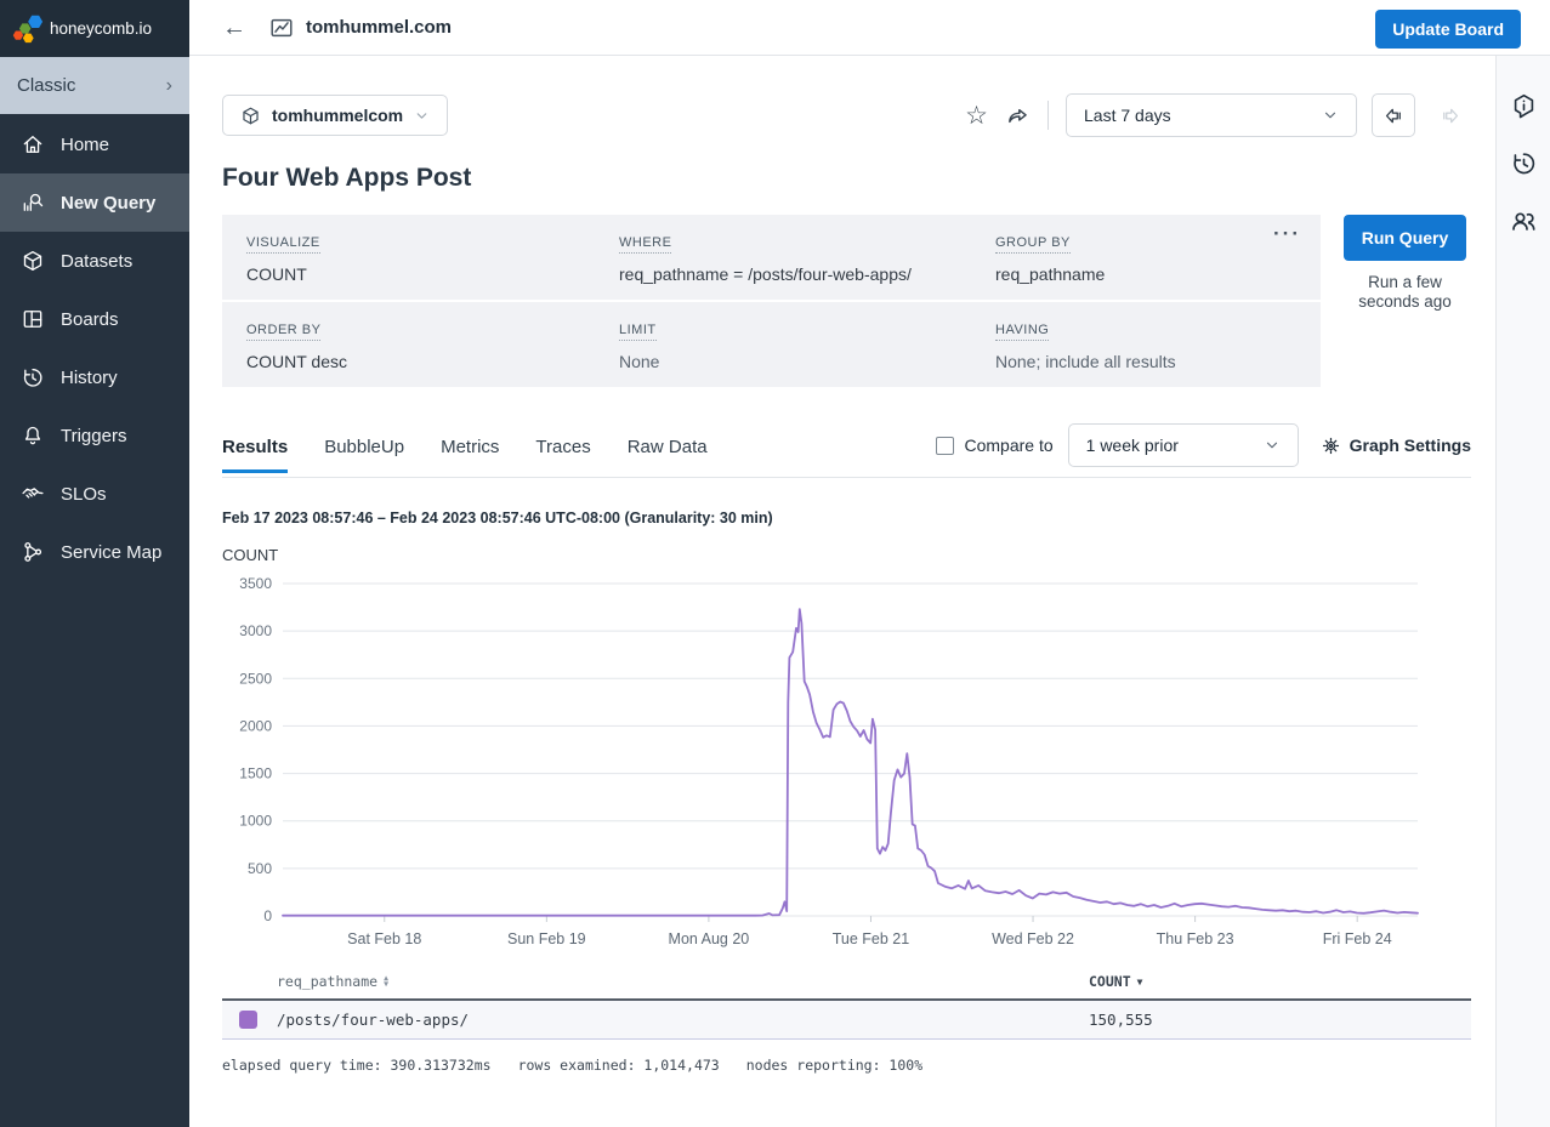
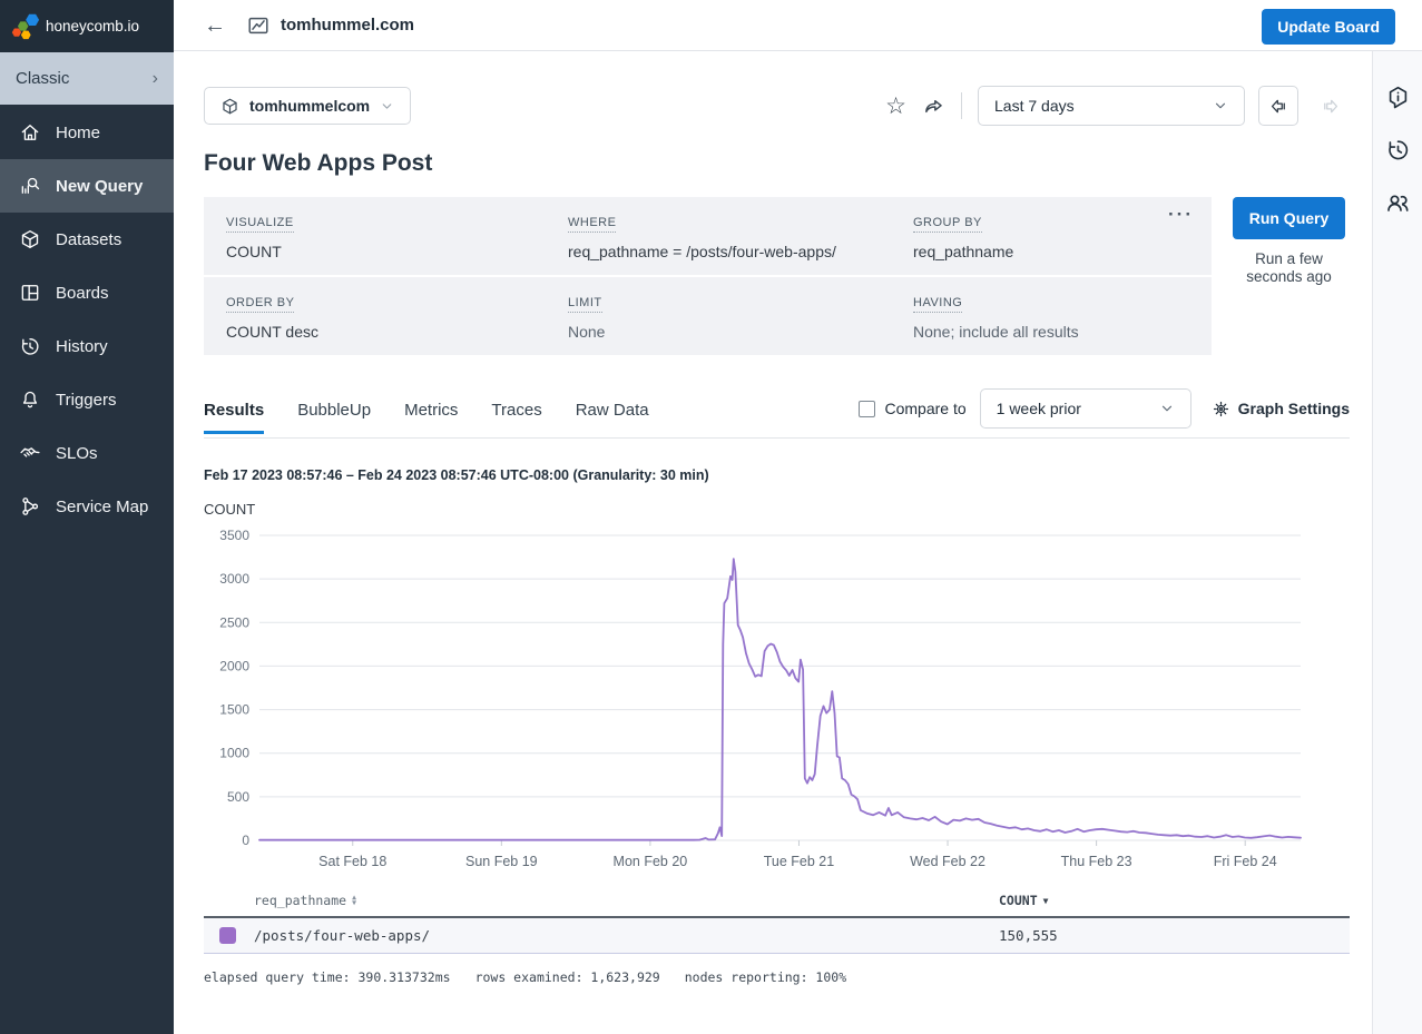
  honeycomb.io
  Classic
  ›
  Home
  New Query
  Datasets
  Boards
  History
  Triggers
  SLOs
  Service Map
  ←
  tomhummel.com
  Update Board
  tomhummelcom
  ☆
  Last 7 days
  Four Web Apps Post
  ···
  VISUALIZE
  COUNT
  WHERE
  req_pathname = /posts/four-web-apps/
  GROUP BY
  req_pathname
  ORDER BY
  COUNT desc
  LIMIT
  None
  HAVING
  None; include all results
  Run Query
  Run a few seconds ago
  Results
  BubbleUp
  Metrics
  Traces
  Raw Data
  Compare to
  1 week prior
  Graph Settings
  Feb 17 2023 08:57:46 – Feb 24 2023 08:57:46 UTC-08:00 (Granularity: 30 min)
  COUNT
  0
  500
  1000
  1500
  2000
  2500
  3000
  3500
  Sat Feb 18
  Sun Feb 19
- Mon Aug 20
+ Mon Feb 20
  Tue Feb 21
  Wed Feb 22
  Thu Feb 23
  Fri Feb 24
  req_pathname
  ▲
  ▼
  COUNT
  ▼
  /posts/four-web-apps/
  150,555
  elapsed query time: 390.313732ms
- rows examined: 1,014,473
+ rows examined: 1,623,929
  nodes reporting: 100%
